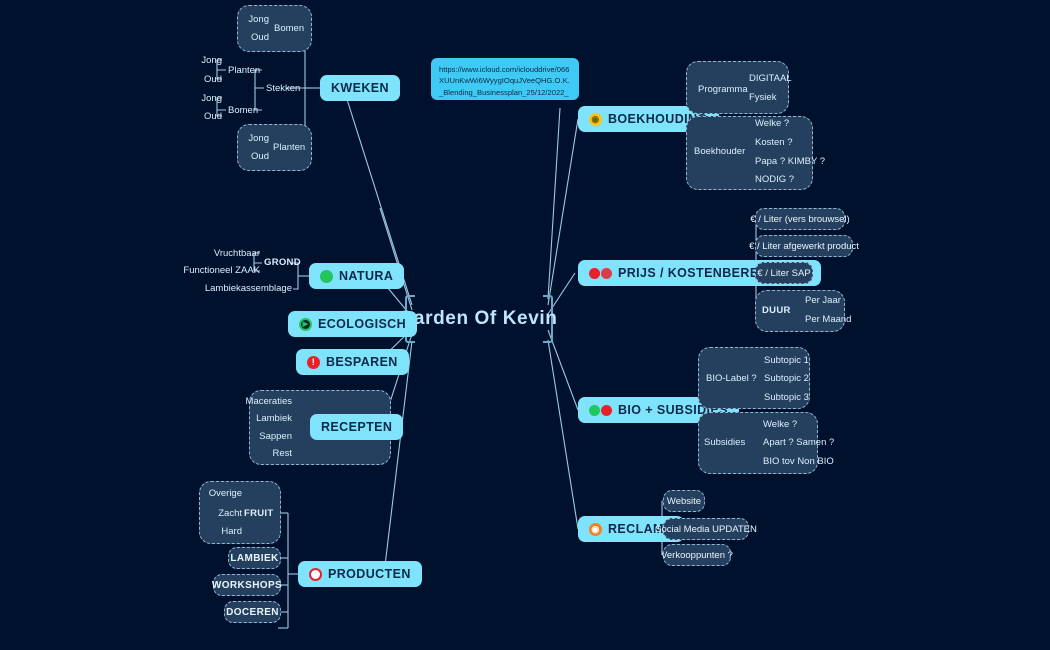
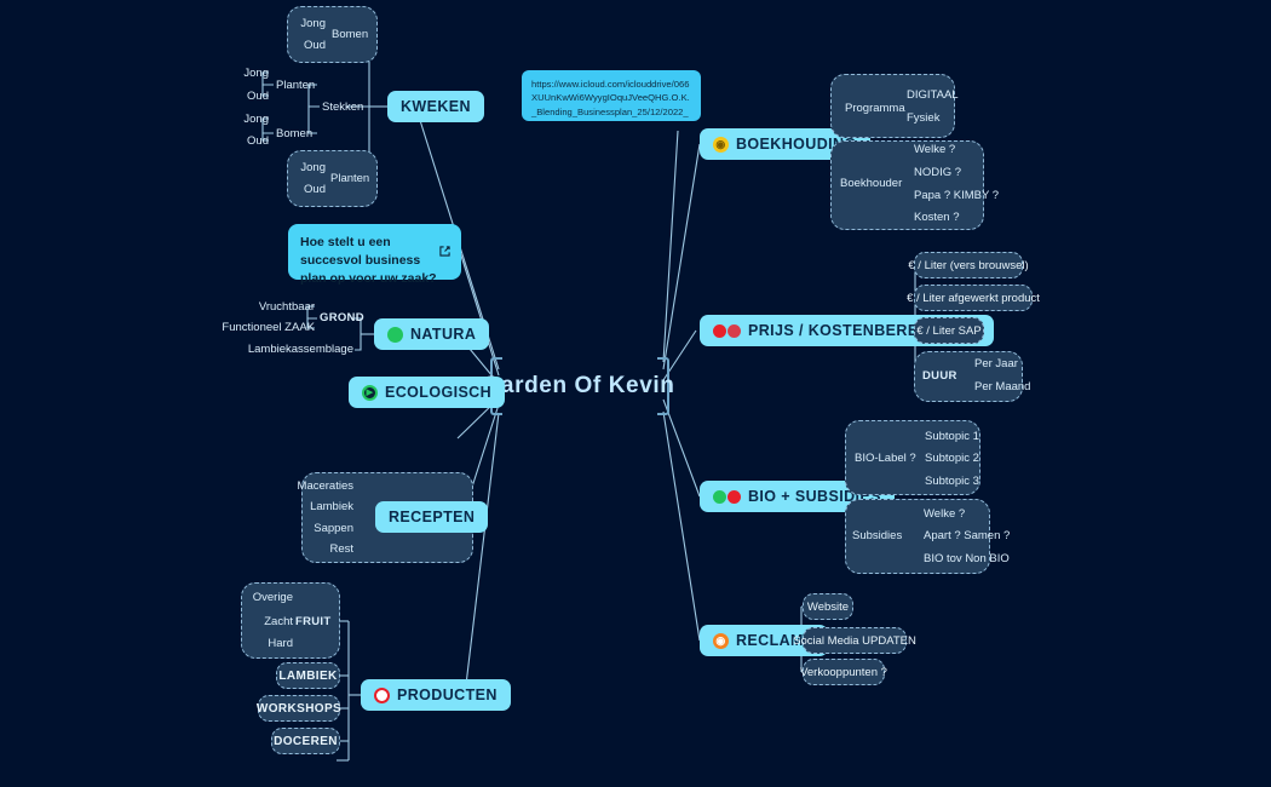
  arden Of Kevin
  https://www.icloud.com/iclouddrive/066XUUnKwWi6WyygIOquJVeeQHG.O.K._Blending_Businessplan_25/12/2022_
+ Hoe stelt u een succesvol business plan op voor uw zaak?
  KWEKEN
  Stekken
  Bomen
  Jong
  Oud
  Planten
  Jong
  Oud
  Planten
  Jong
  Oud
  Bomen
  Jong
  Oud
  NATURA
  GROND
  Vruchtbaar
  Functioneel ZAAK
  Lambiekassemblage
  ECOLOGISCH
- !
- BESPAREN
  RECEPTEN
  Maceraties
  Lambiek
  Sappen
  Rest
  PRODUCTEN
  FRUIT
  Overige
  Zacht
  Hard
  LAMBIEK
  WORKSHOPS
  DOCEREN
  ◉
  BOEKHOUDI
  Programma
  DIGITAAL
  Fysiek
  Boekhouder
  Welke ?
- Kosten ?
+ NODIG ?
  Papa ? KIMBY ?
- NODIG ?
+ Kosten ?
  € / Liter (vers brouwsel)
  € / Liter afgewerkt product
  € / Liter SAP
  DUUR
  Per Jaar
  Per Maand
  BIO + SUBSIDIES
  BIO-Label ?
  Subtopic 1
  Subtopic 2
  Subtopic 3
  Subsidies
  Welke ?
  Apart ? Samen ?
  BIO tov Non BIO
  ◉
  RECLAM
  Website
  Social Media UPDATEN
  Verkooppunten ?
